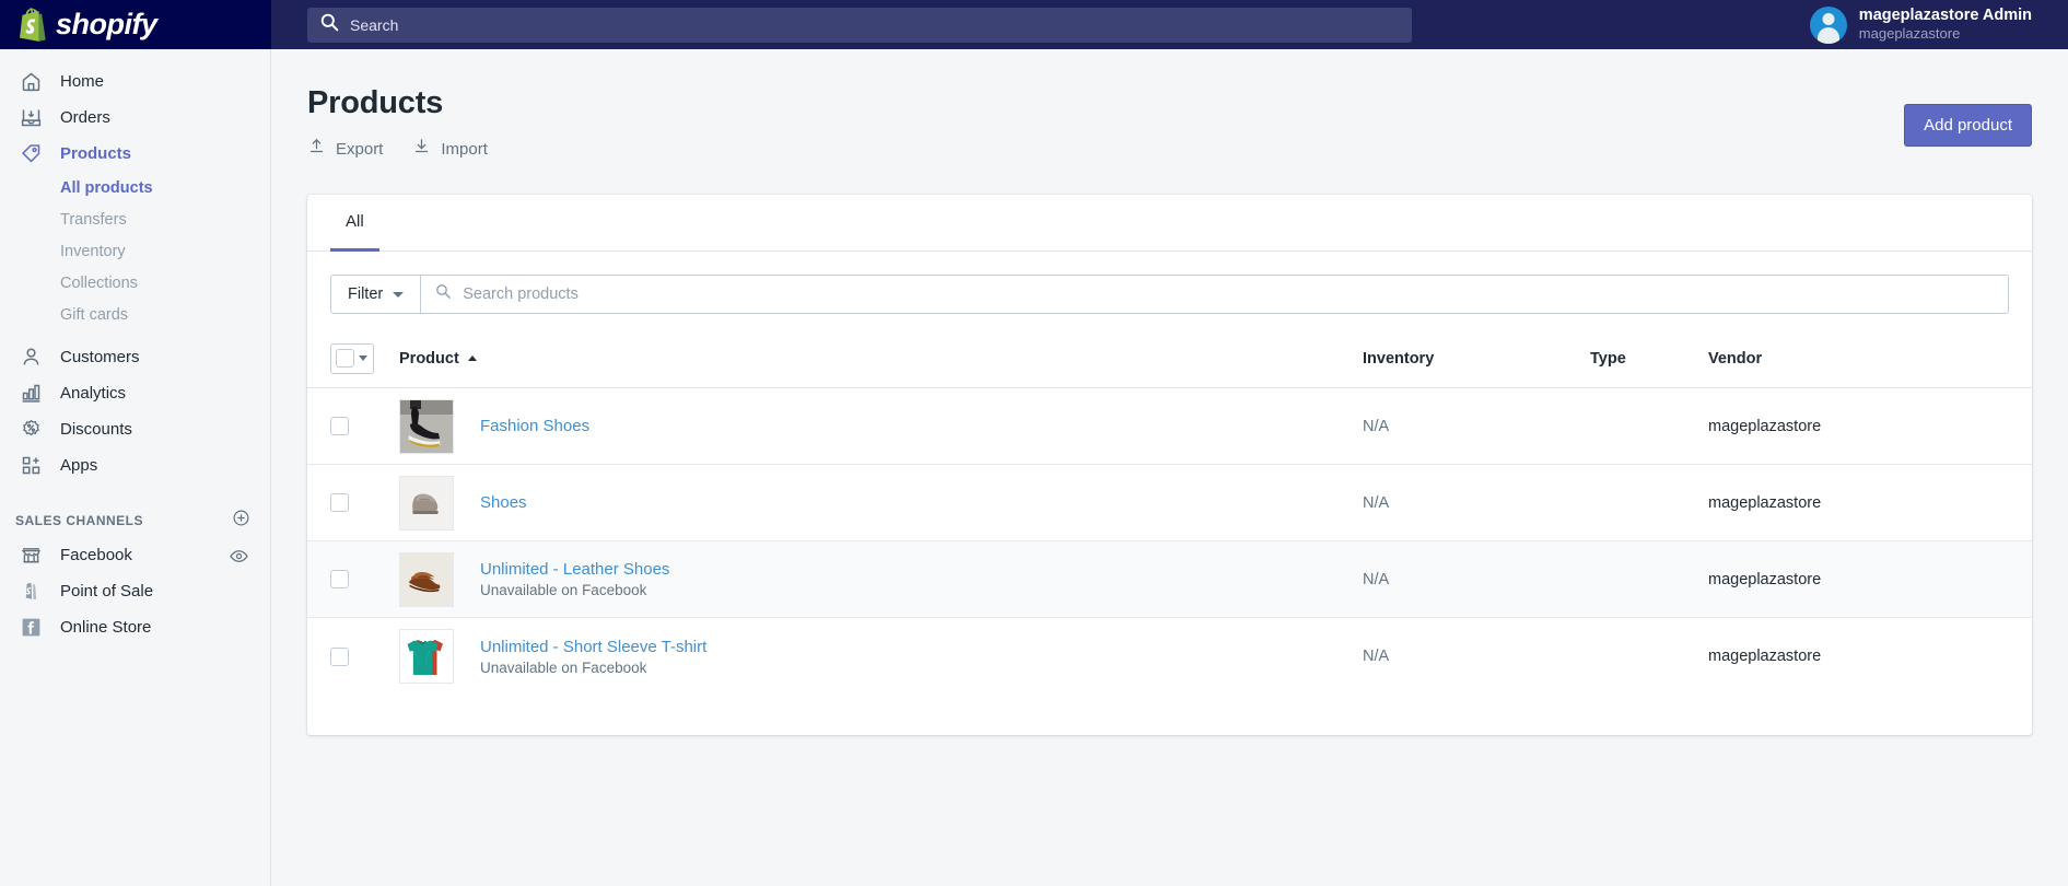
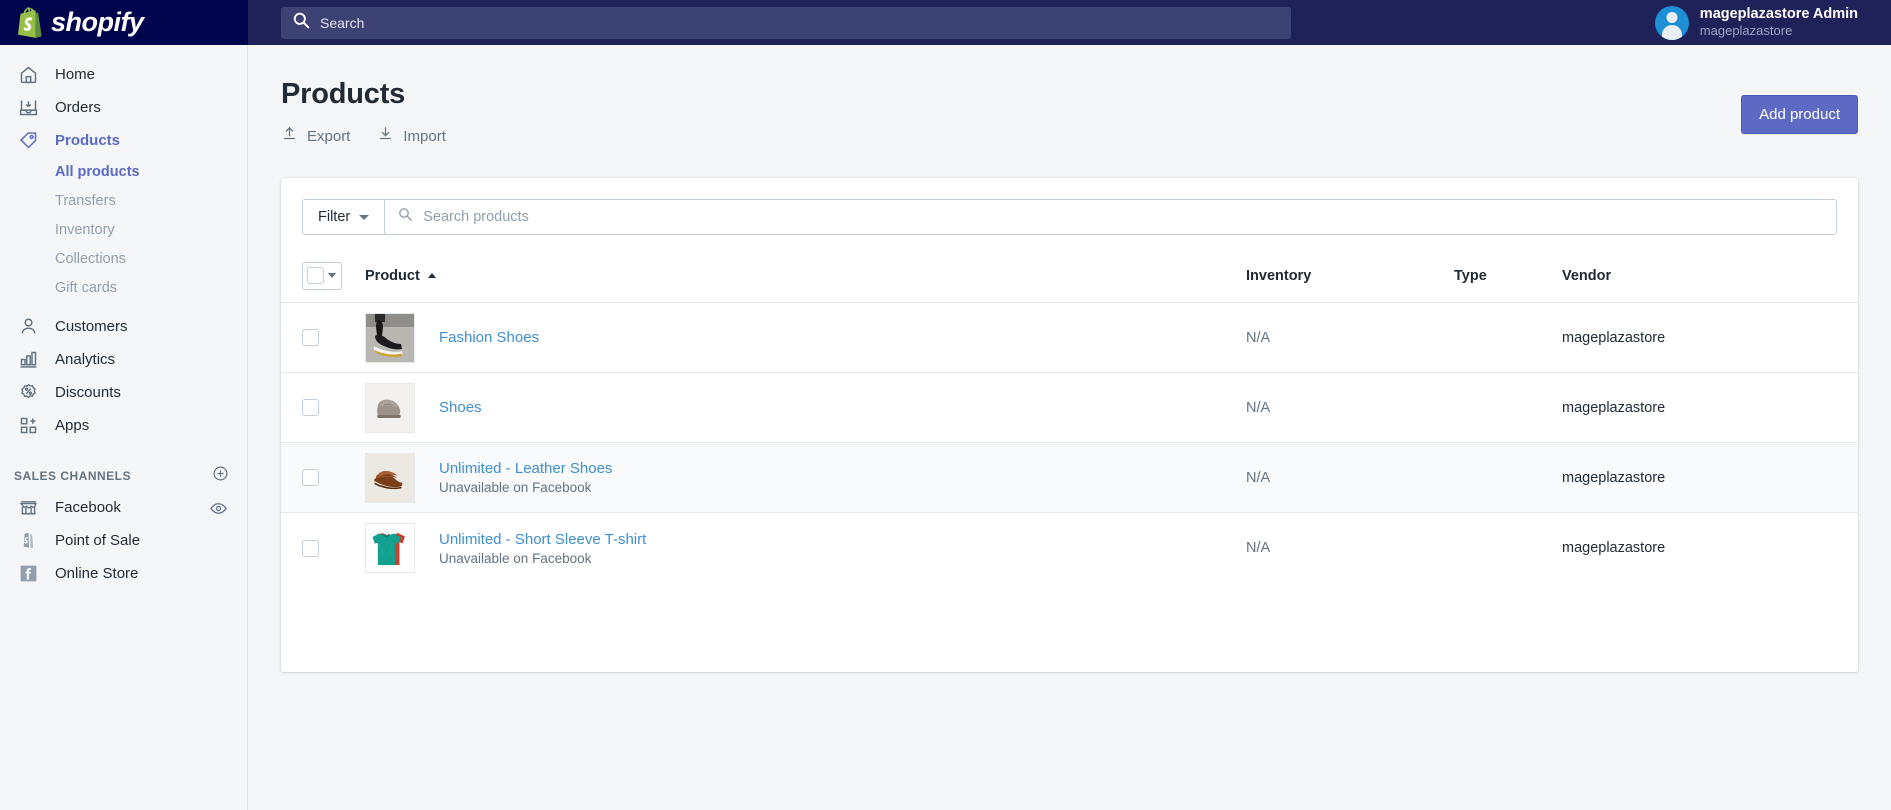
  shopify
  Search
  mageplazastore Admin
  mageplazastore
  Home
  Orders
  Products
  All products
  Transfers
  Inventory
  Collections
  Gift cards
  Customers
  Analytics
  Discounts
  Apps
  SALES CHANNELS
  Facebook
  Point of Sale
  Online Store
  Products
  Export
  Import
  Add product
- All
  Filter
  Search products
  Product
  Inventory
  Type
  Vendor
  Fashion Shoes
  N/A
  mageplazastore
  Shoes
  N/A
  mageplazastore
  Unlimited - Leather Shoes
  Unavailable on Facebook
  N/A
  mageplazastore
  Unlimited - Short Sleeve T-shirt
  Unavailable on Facebook
  N/A
  mageplazastore
